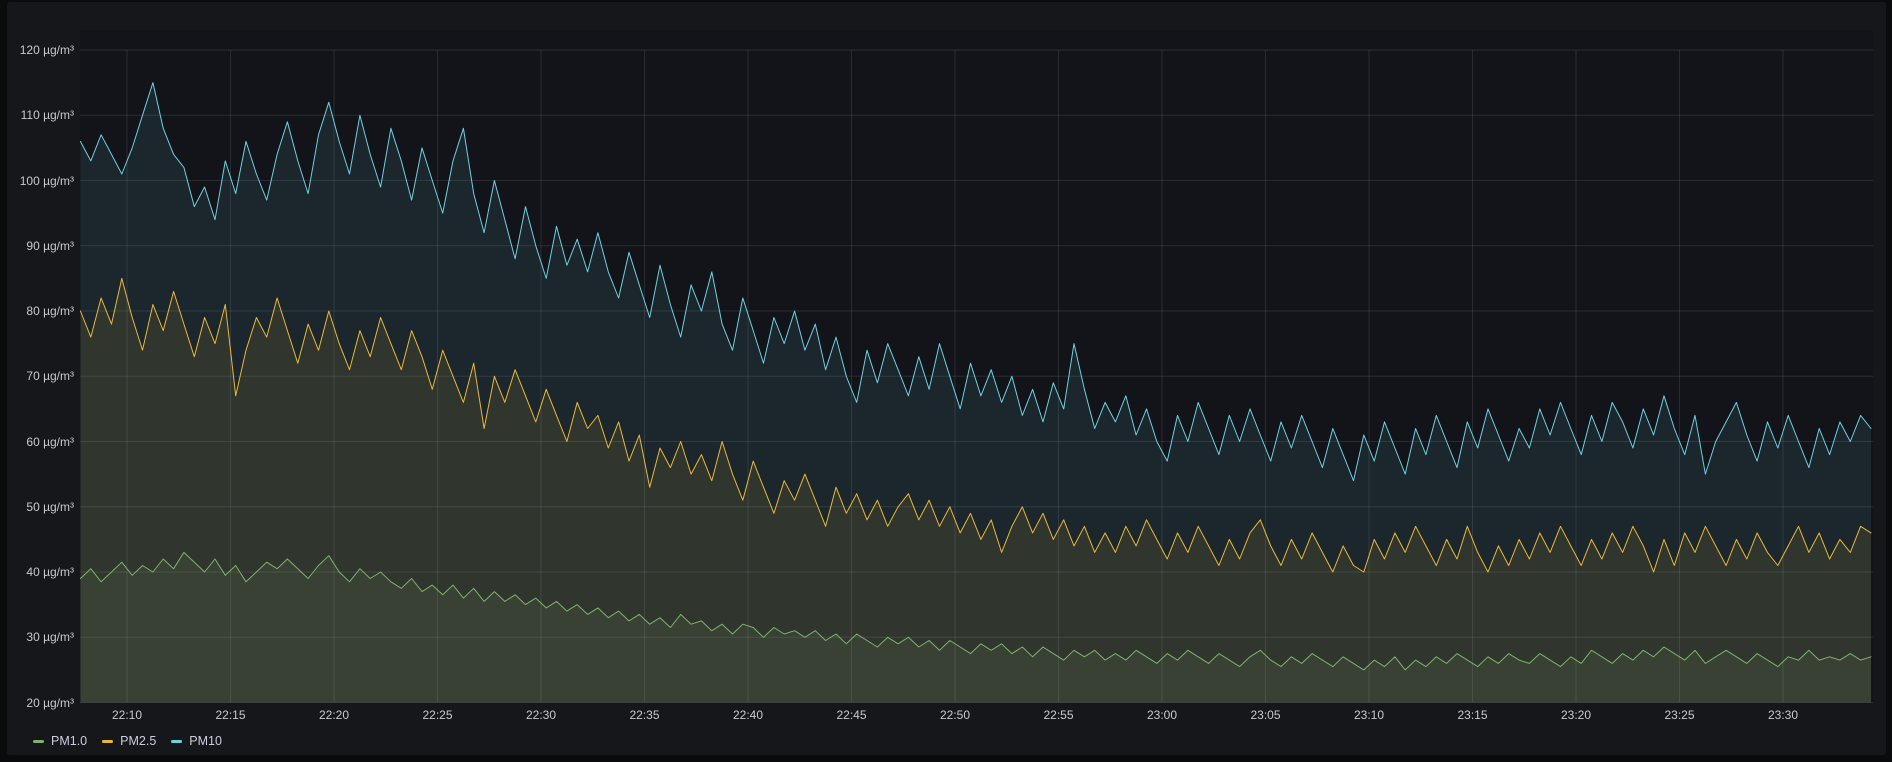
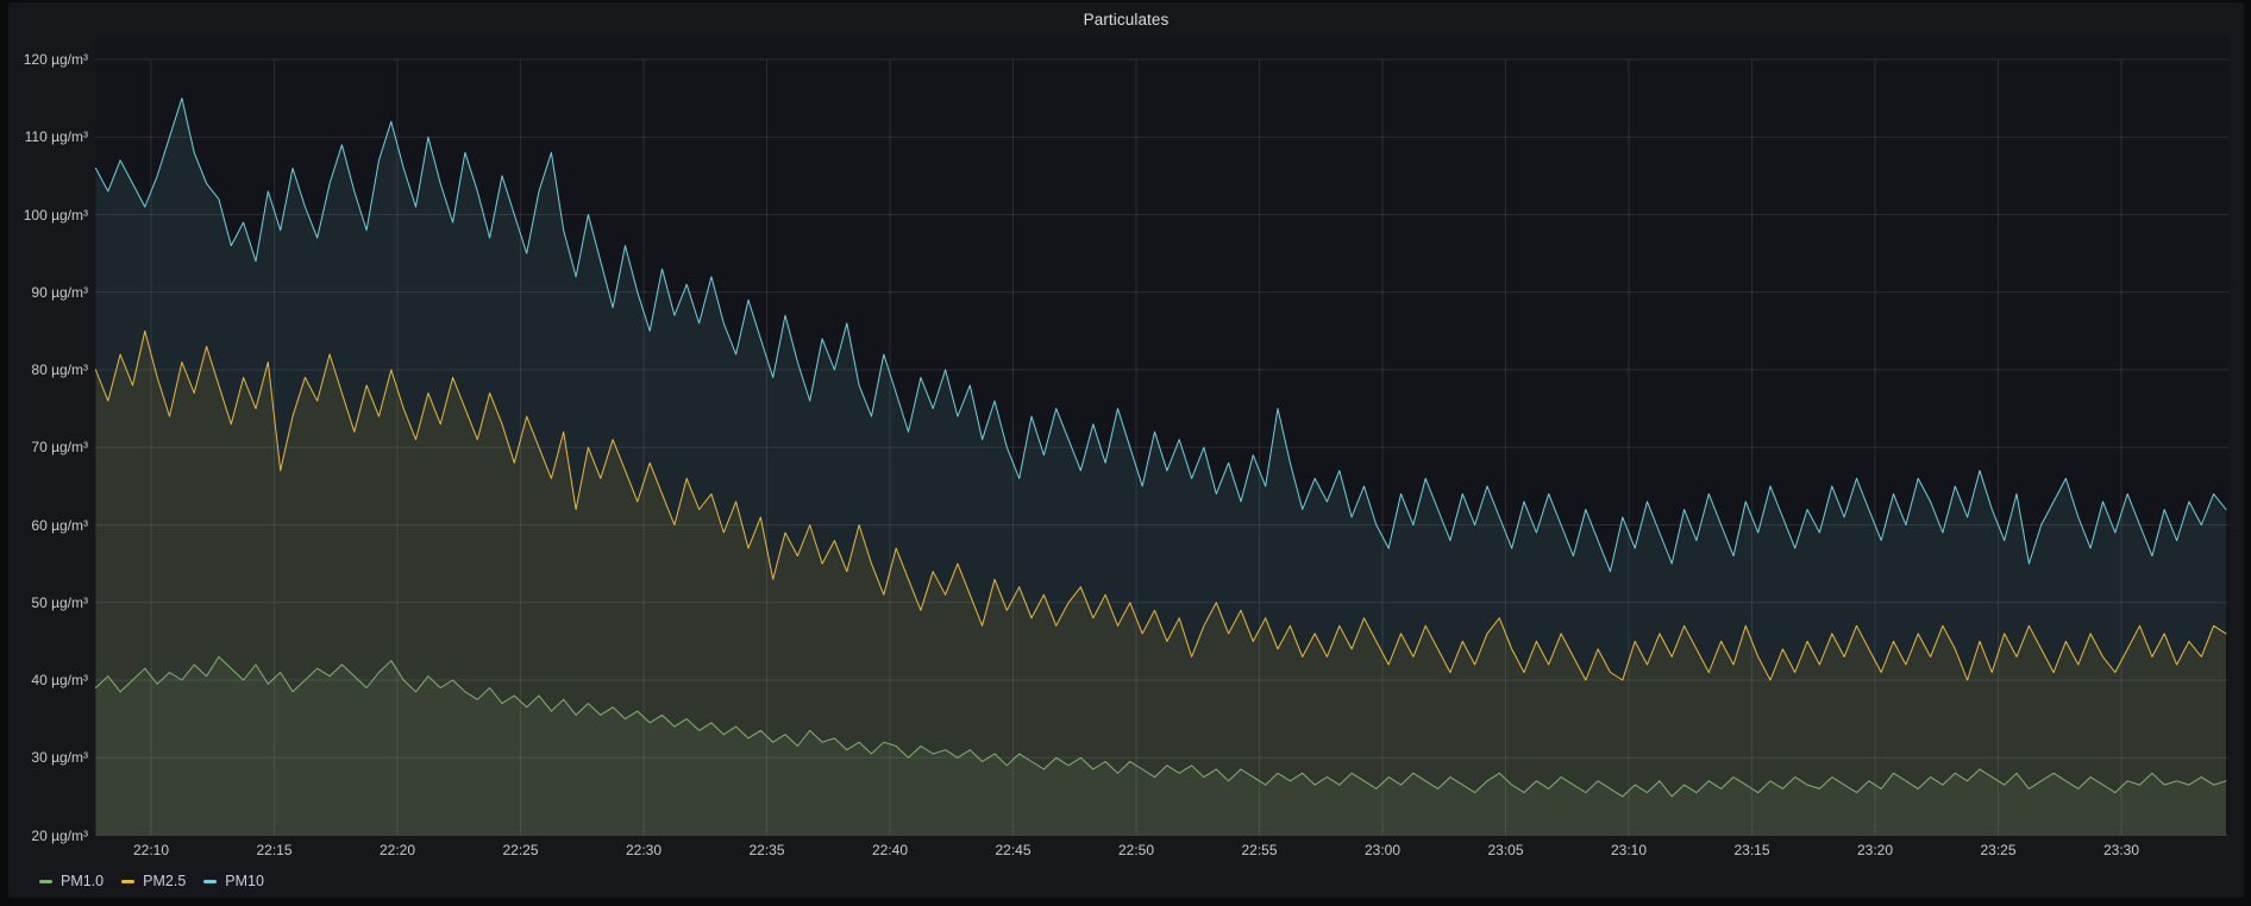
+ Particulates
  120 µg/m³
  110 µg/m³
  100 µg/m³
  90 µg/m³
  80 µg/m³
  70 µg/m³
  60 µg/m³
  50 µg/m³
  40 µg/m³
  30 µg/m³
  20 µg/m³
  22:10
  22:15
  22:20
  22:25
  22:30
  22:35
  22:40
  22:45
  22:50
  22:55
  23:00
  23:05
  23:10
  23:15
  23:20
  23:25
  23:30
  PM1.0
  PM2.5
  PM10
